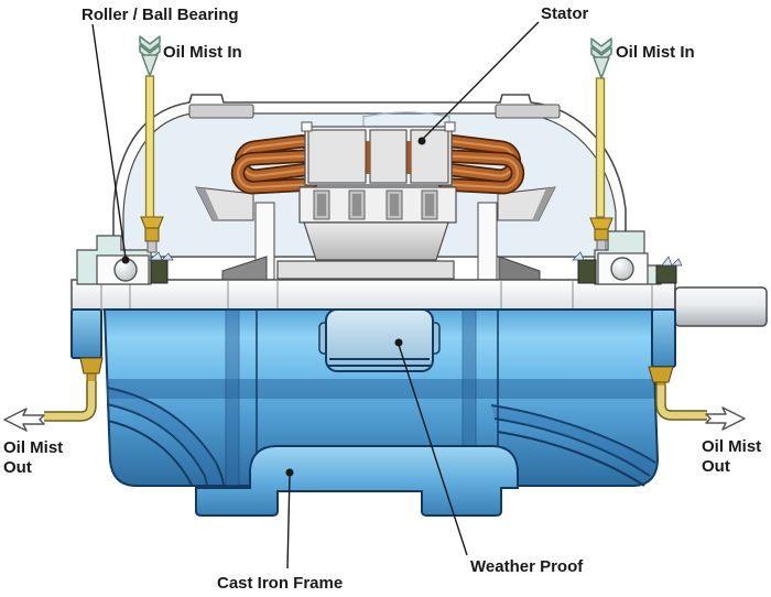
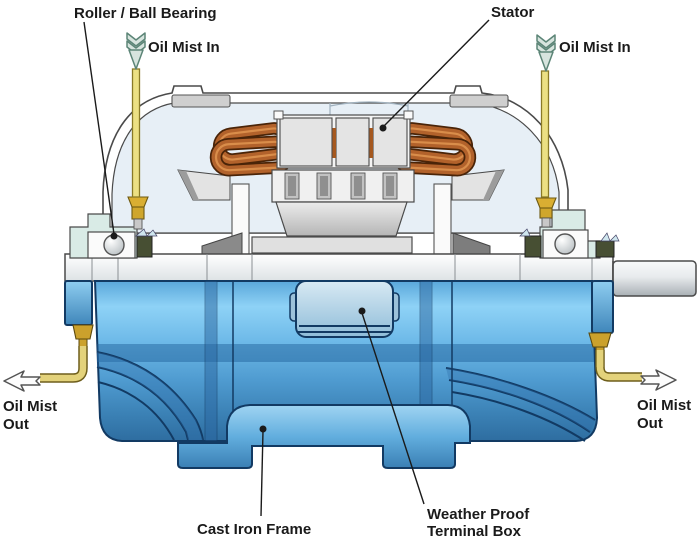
  Roller / Ball Bearing
  Stator
  Oil Mist In
  Oil Mist In
  Oil Mist
  Out
  Oil Mist
  Out
  Cast Iron Frame
  Weather Proof
+ Terminal Box
